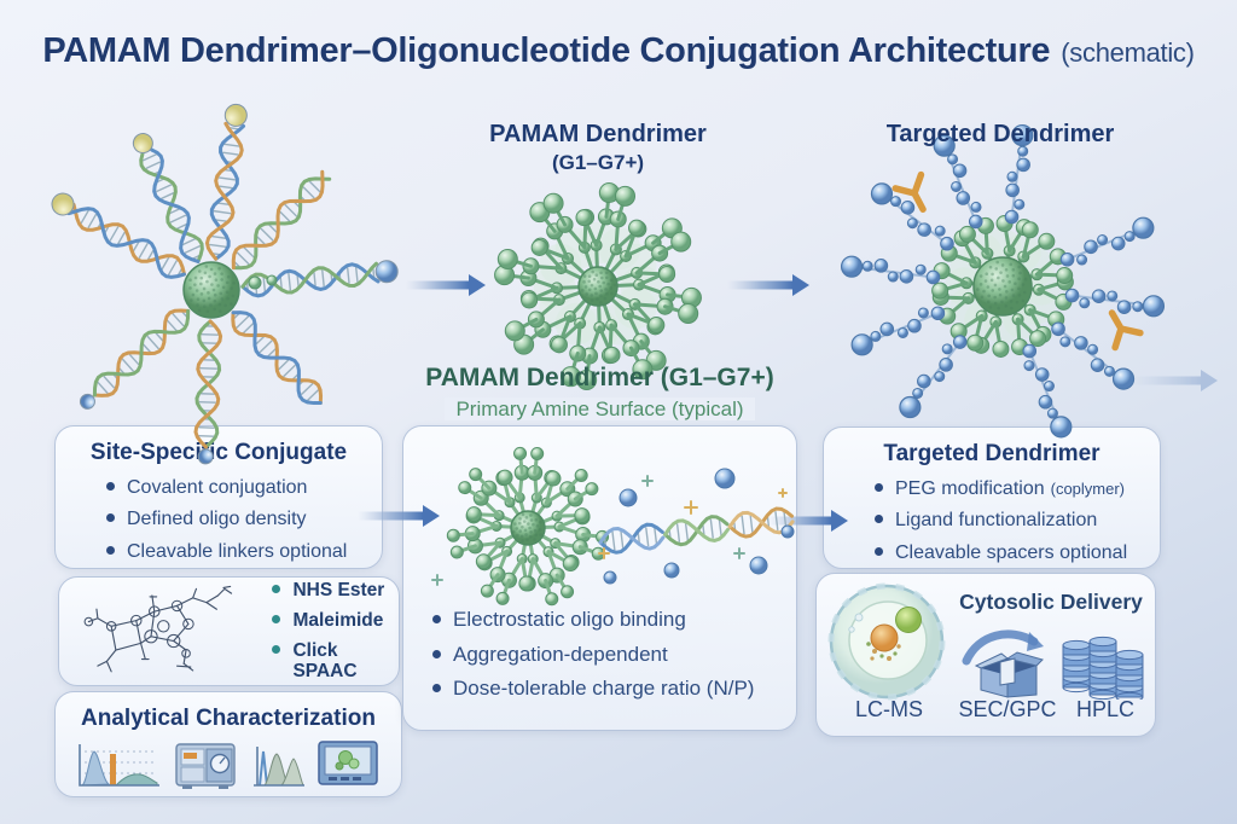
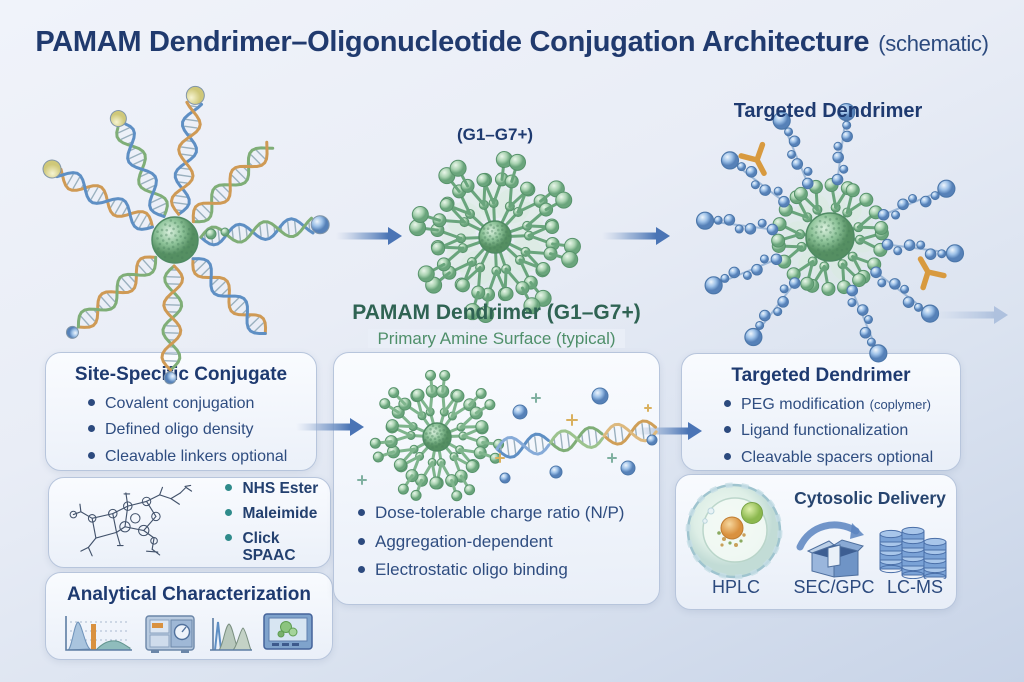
  PAMAM Dendrimer–Oligonucleotide Conjugation Architecture (schematic)
- PAMAM Dendrimer
  (G1–G7+)
  Targeted Dendrimer
  PAMAM Dendrimer (G1–G7+)
  Primary Amine Surface (typical)
  Site-Speciic Conjugate
  Covalent conjugation
  Defined oligo density
  Cleavable linkers optional
  NHS Ester
  Maleimide
  Click SPAAC
  Analytical Characterization
- Electrostatic oligo binding
+ Dose-tolerable charge ratio (N/P)
  Aggregation-dependent
- Dose-tolerable charge ratio (N/P)
+ Electrostatic oligo binding
  Targeted Dendrimer
  PEG modification (coplymer)
  Ligand functionalization
  Cleavable spacers optional
  Cytosolic Delivery
- LC-MS
+ HPLC
  SEC/GPC
- HPLC
+ LC-MS
